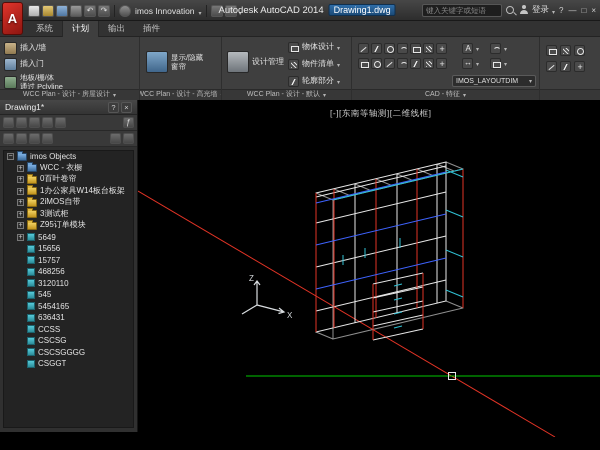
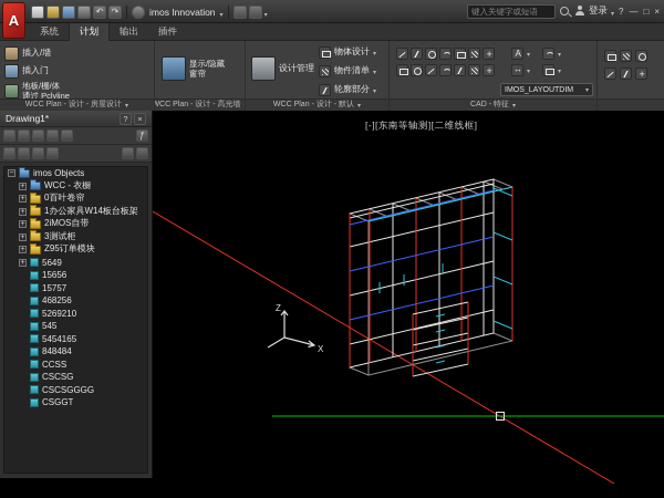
  A
  ↶
  ↷
  imos Innovation
- Autodesk AutoCAD 2014
- Drawing1.dwg
  键入关键字或短语
  登录
  ?
  —
  □
  ×
  系统
  计划
  输出
  插件
  插入/墙
  插入门
  地板/棚/体
  通过 Pclyline
  显示/隐藏
  窗帘
  设计管理
  物体设计
  物件清单
  轮廓部分
  Drawing1*
  ?
  ×
  ƒ
  imos Objects
  WCC - 衣橱
  0百叶卷帘
  1办公家具W14板台板架
  2iMOS自带
  3测试柜
  Z95订单模块
  5649
  15656
  15757
  468256
- 3120110
+ 5269210
  545
  5454165
- 636431
+ 848484
  CCSS
  CSCSG
  CSCSGGGG
  CSGGT
  [-][东南等轴测][二维线框]
  Z
  X
